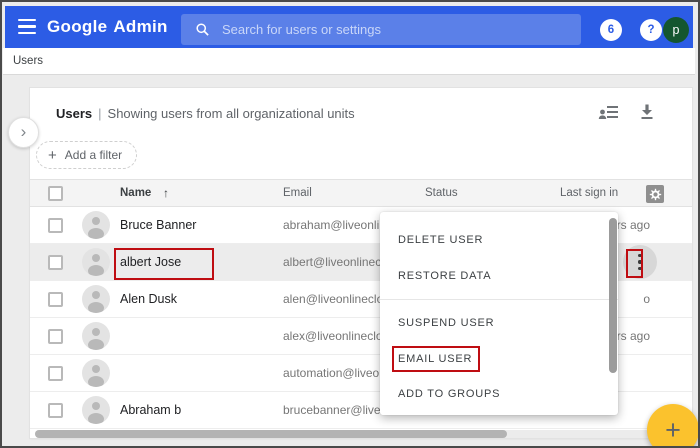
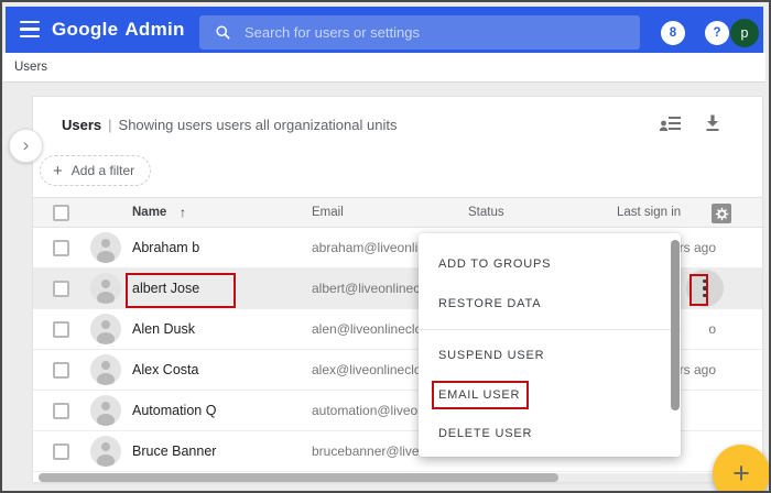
  Google Admin
  Search for users or settings
- 6
+ 8
  ?
  p
  Users
  ›
- Users | Showing users from all organizational units
+ Users | Showing users users all organizational units
  +
  Add a filter
  Name
  ↑
  Email
  Status
  Last sign in
- Bruce Banner
+ Abraham b
  abraham@liveonli
  rs ago
  albert Jose
  albert@liveonlinec
  Alen Dusk
  alen@liveonlinecl
  o
+ Alex Costa
  alex@liveonlinecl
  rs ago
+ Automation Q
  automation@liveo
- Abraham b
+ Bruce Banner
  brucebanner@live
- DELETE USER
+ ADD TO GROUPS
  RESTORE DATA
  SUSPEND USER
  EMAIL USER
- ADD TO GROUPS
+ DELETE USER
  +
